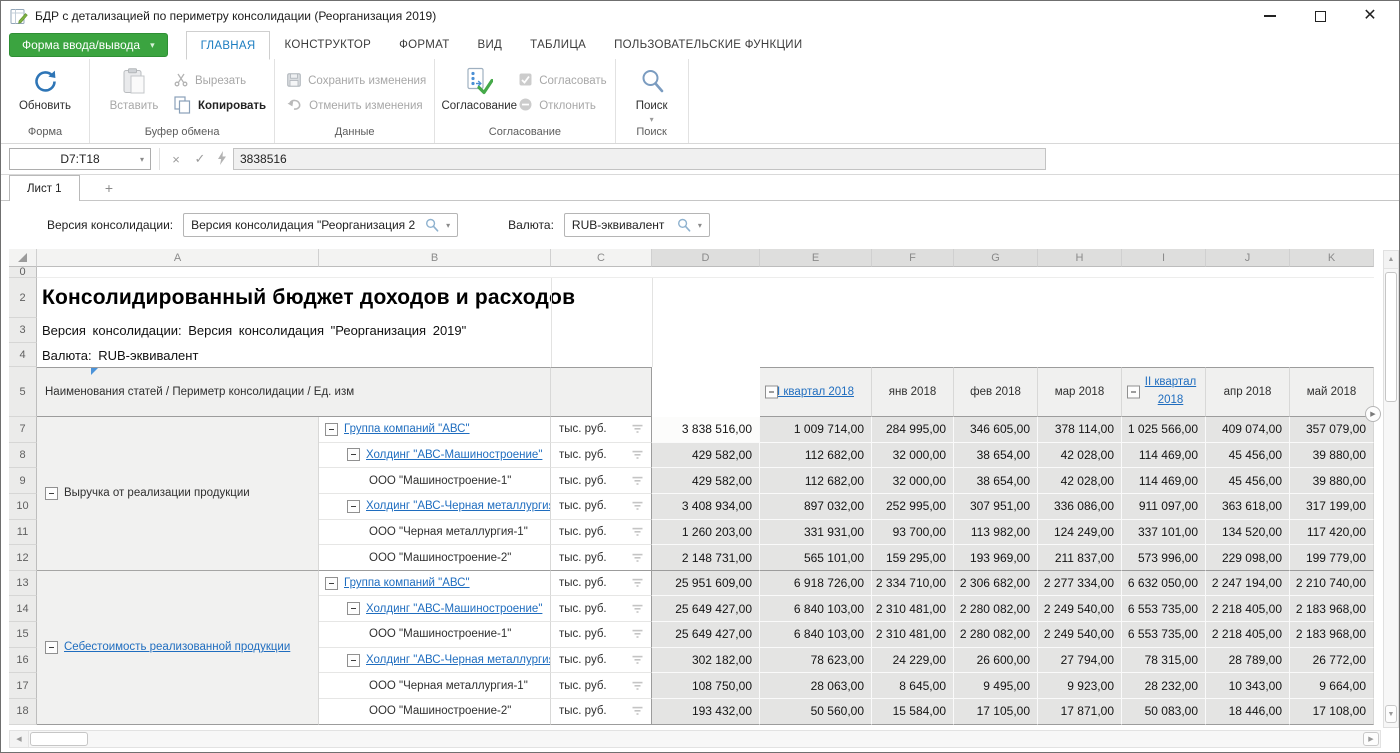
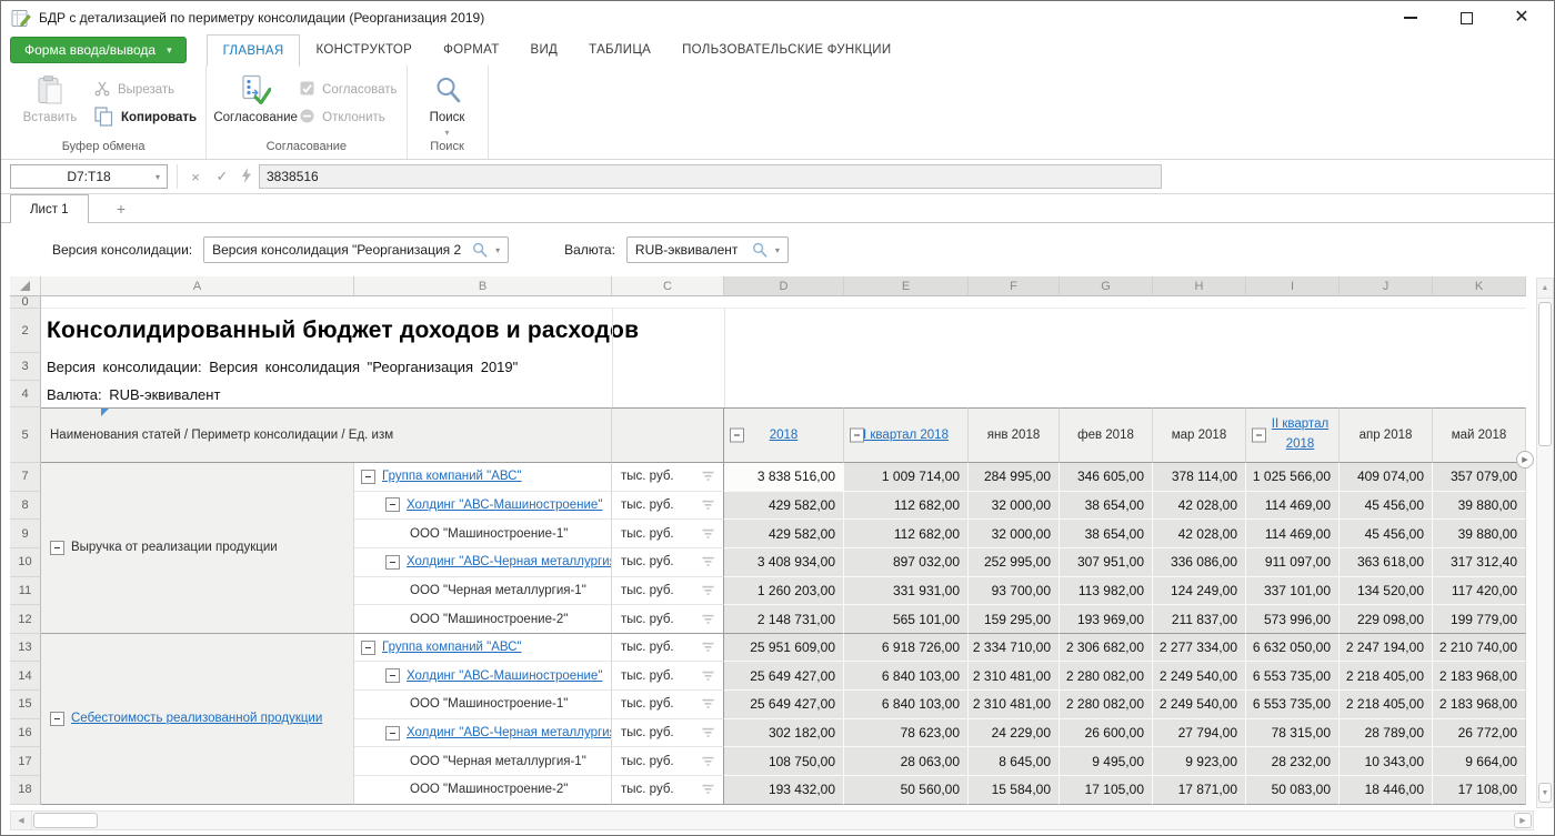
  БДР с детализацией по периметру консолидации (Реорганизация 2019)
  ✕
  Форма ввода/вывода
  ▾
  ГЛАВНАЯ
  КОНСТРУКТОР
  ФОРМАТ
  ВИД
  ТАБЛИЦА
  ПОЛЬЗОВАТЕЛЬСКИЕ ФУНКЦИИ
- Обновить
- Форма
  Вставить
  Вырезать
  Копировать
  Буфер обмена
- Сохранить изменения
- Отменить изменения
- Данные
  Согласование
  Согласовать
  Отклонить
  Согласование
  Поиск
  ▾
  Поиск
  D7:T18
  ▾
  ×
  ✓
  3838516
  Лист 1
  +
  Версия консолидации:
  Версия консолидация "Реорганизация 2
  ▾
  Валюта:
  RUB-эквивалент
  ▾
  A
  B
  C
  D
  E
  F
  G
  H
  I
  J
  K
  0
  2
  3
  4
  5
  7
  8
  9
  10
  11
  12
  13
  14
  15
  16
  17
  18
  Консолидированный бюджет доходов и расходов
  Версия консолидации: Версия консолидация "Реорганизация 2019"
  Валюта: RUB-эквивалент
  Наименования статей / Периметр консолидации / Ед. изм
+ 2018
  I квартал 2018
  янв 2018
  фев 2018
  мар 2018
  II квартал 2018
  апр 2018
  май 2018
  Выручка от реализации продукции
  Группа компаний "АВС"
  тыс. руб.
  3 838 516,00
  1 009 714,00
  284 995,00
  346 605,00
  378 114,00
  1 025 566,00
  409 074,00
  357 079,00
  Холдинг "АВС-Машиностроение"
  тыс. руб.
  429 582,00
  112 682,00
  32 000,00
  38 654,00
  42 028,00
  114 469,00
  45 456,00
  39 880,00
  ООО "Машиностроение-1"
  тыс. руб.
  429 582,00
  112 682,00
  32 000,00
  38 654,00
  42 028,00
  114 469,00
  45 456,00
  39 880,00
  Холдинг "АВС-Черная металлурги
  тыс. руб.
  3 408 934,00
  897 032,00
  252 995,00
  307 951,00
  336 086,00
  911 097,00
  363 618,00
- 317 199,00
+ 317 312,40
  ООО "Черная металлургия-1"
  тыс. руб.
  1 260 203,00
  331 931,00
  93 700,00
  113 982,00
  124 249,00
  337 101,00
  134 520,00
  117 420,00
  ООО "Машиностроение-2"
  тыс. руб.
  2 148 731,00
  565 101,00
  159 295,00
  193 969,00
  211 837,00
  573 996,00
  229 098,00
  199 779,00
  Себестоимость реализованной продукции
  Группа компаний "АВС"
  тыс. руб.
  25 951 609,00
  6 918 726,00
  2 334 710,00
  2 306 682,00
  2 277 334,00
  6 632 050,00
  2 247 194,00
  2 210 740,00
  Холдинг "АВС-Машиностроение"
  тыс. руб.
  25 649 427,00
  6 840 103,00
  2 310 481,00
  2 280 082,00
  2 249 540,00
  6 553 735,00
  2 218 405,00
  2 183 968,00
  ООО "Машиностроение-1"
  тыс. руб.
  25 649 427,00
  6 840 103,00
  2 310 481,00
  2 280 082,00
  2 249 540,00
  6 553 735,00
  2 218 405,00
  2 183 968,00
  Холдинг "АВС-Черная металлурги
  тыс. руб.
  302 182,00
  78 623,00
  24 229,00
  26 600,00
  27 794,00
  78 315,00
  28 789,00
  26 772,00
  ООО "Черная металлургия-1"
  тыс. руб.
  108 750,00
  28 063,00
  8 645,00
  9 495,00
  9 923,00
  28 232,00
  10 343,00
  9 664,00
  ООО "Машиностроение-2"
  тыс. руб.
  193 432,00
  50 560,00
  15 584,00
  17 105,00
  17 871,00
  50 083,00
  18 446,00
  17 108,00
